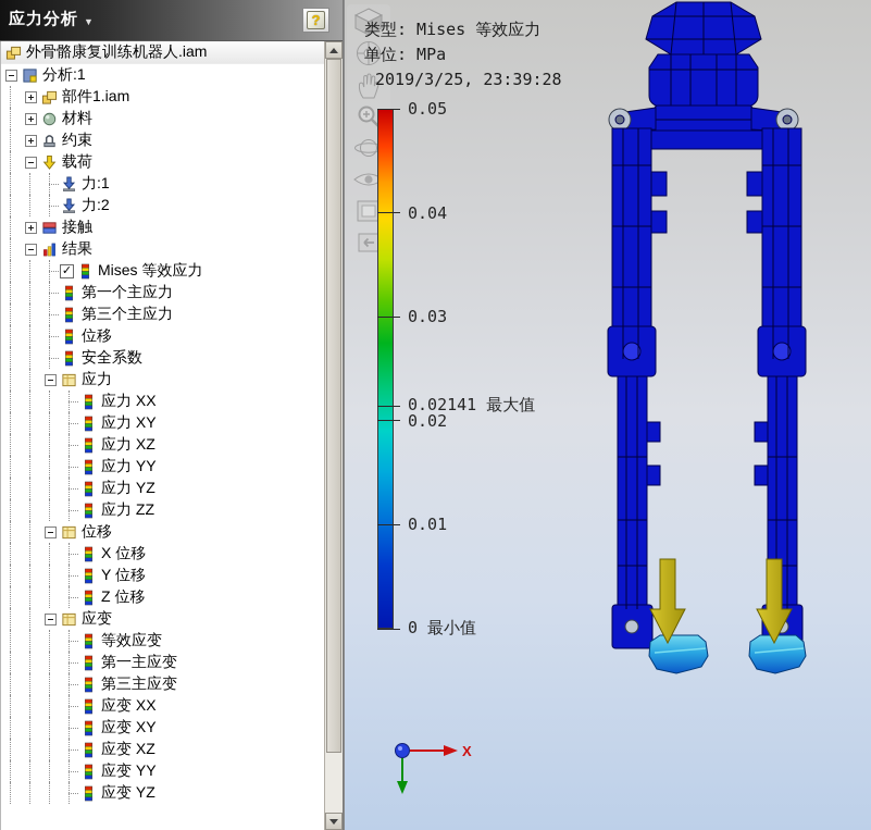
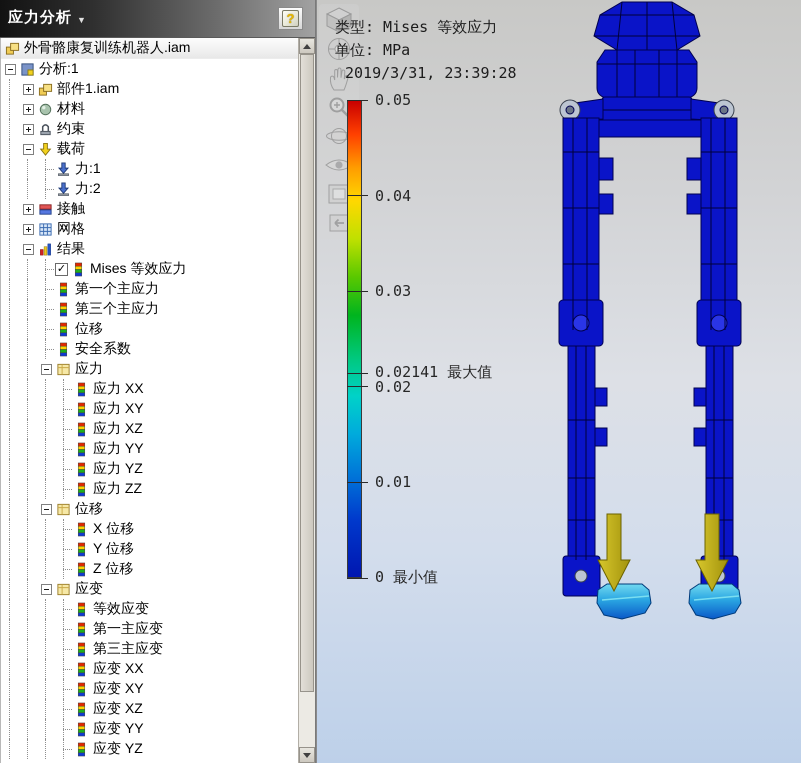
  应力分析
  ▼
  ?
  外骨骼康复训练机器人.iam
  分析:1
  部件1.iam
  材料
  约束
  载荷
  力:1
  力:2
  接触
+ 网格
  结果
  ✓
  Mises 等效应力
  第一个主应力
  第三个主应力
  位移
  安全系数
  应力
  应力 XX
  应力 XY
  应力 XZ
  应力 YY
  应力 YZ
  应力 ZZ
  位移
  X 位移
  Y 位移
  Z 位移
  应变
  等效应变
  第一主应变
  第三主应变
  应变 XX
  应变 XY
  应变 XZ
  应变 YY
  应变 YZ
  类型: Mises 等效应力
  单位: MPa
- 2019/3/25, 23:39:28
+ 2019/3/31, 23:39:28
  0.05
  0.04
  0.03
  0.02141 最大值
  0.02
  0.01
  0 最小值
- X
